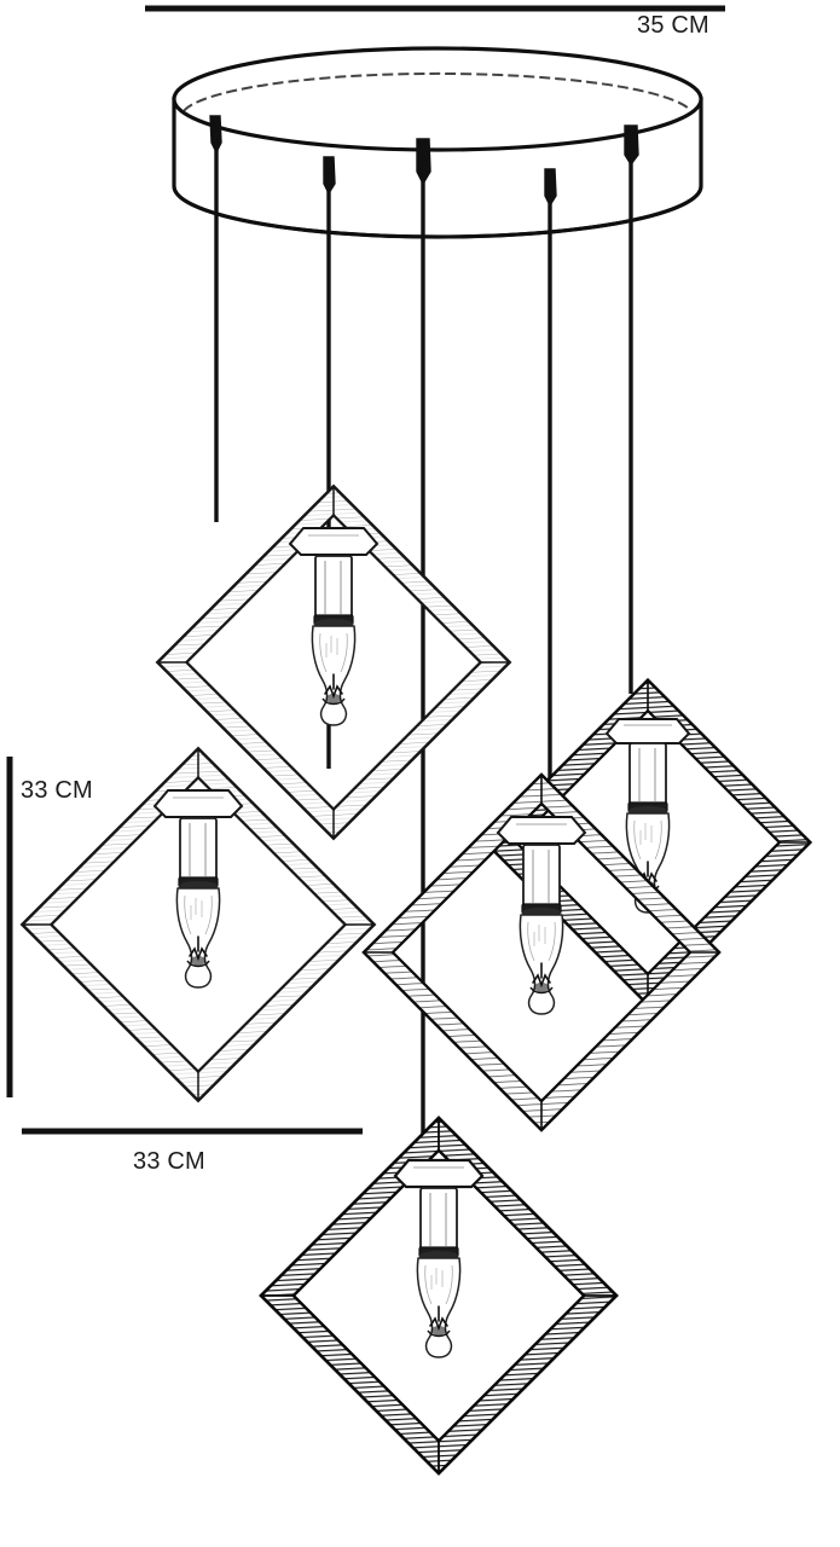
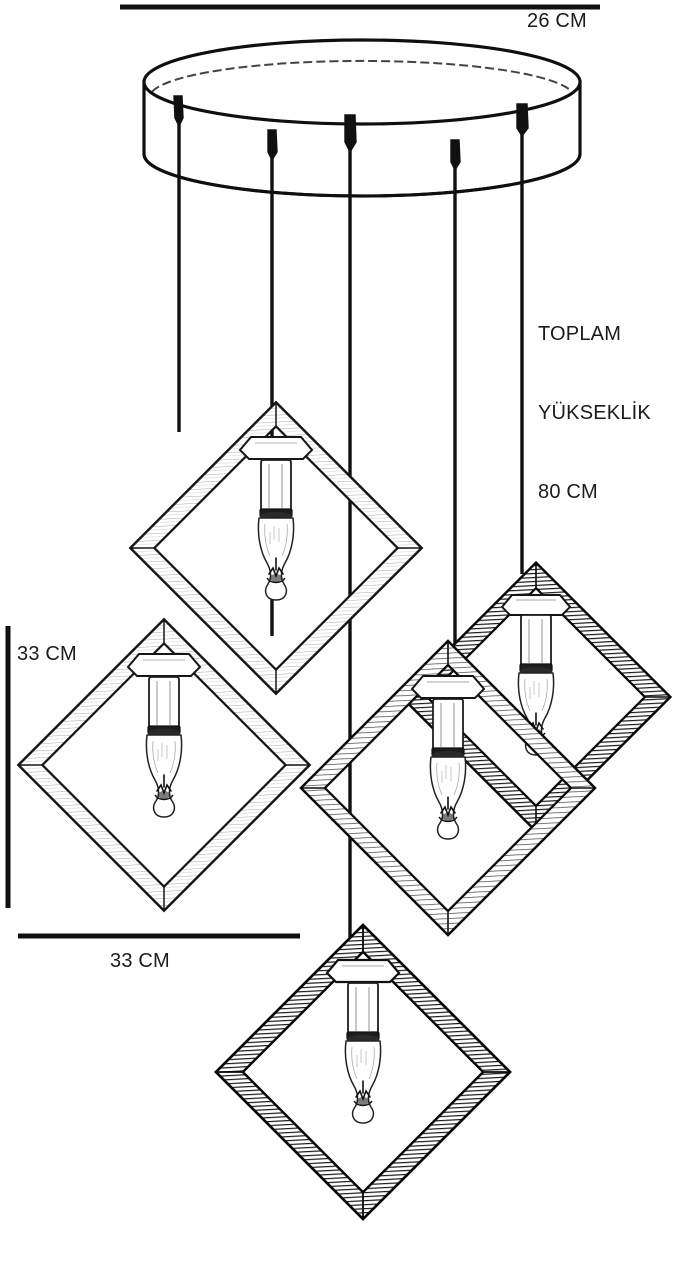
- 35 CM
+ 26 CM
+ TOPLAM
+ YÜKSEKLİK
+ 80 CM
  33 CM
  33 CM
